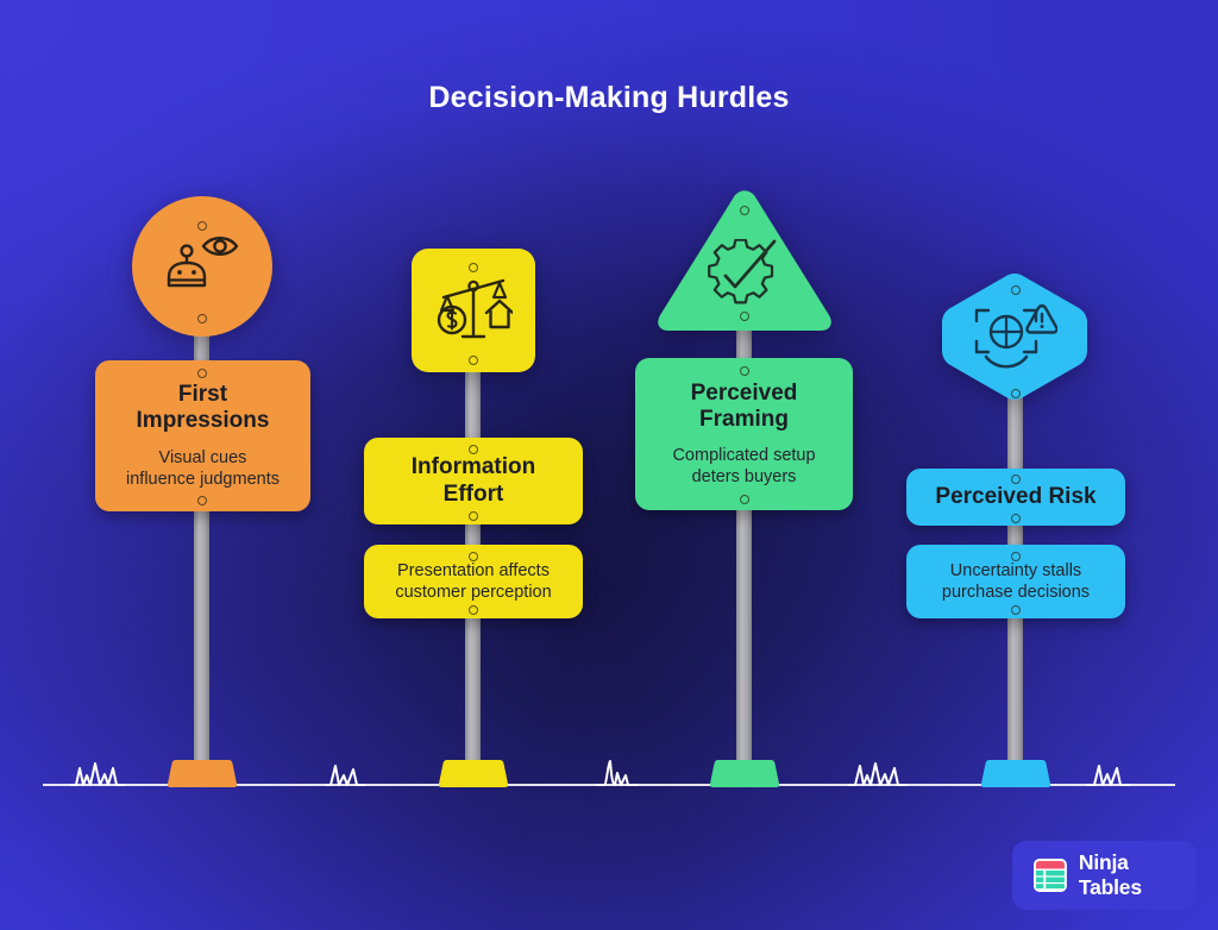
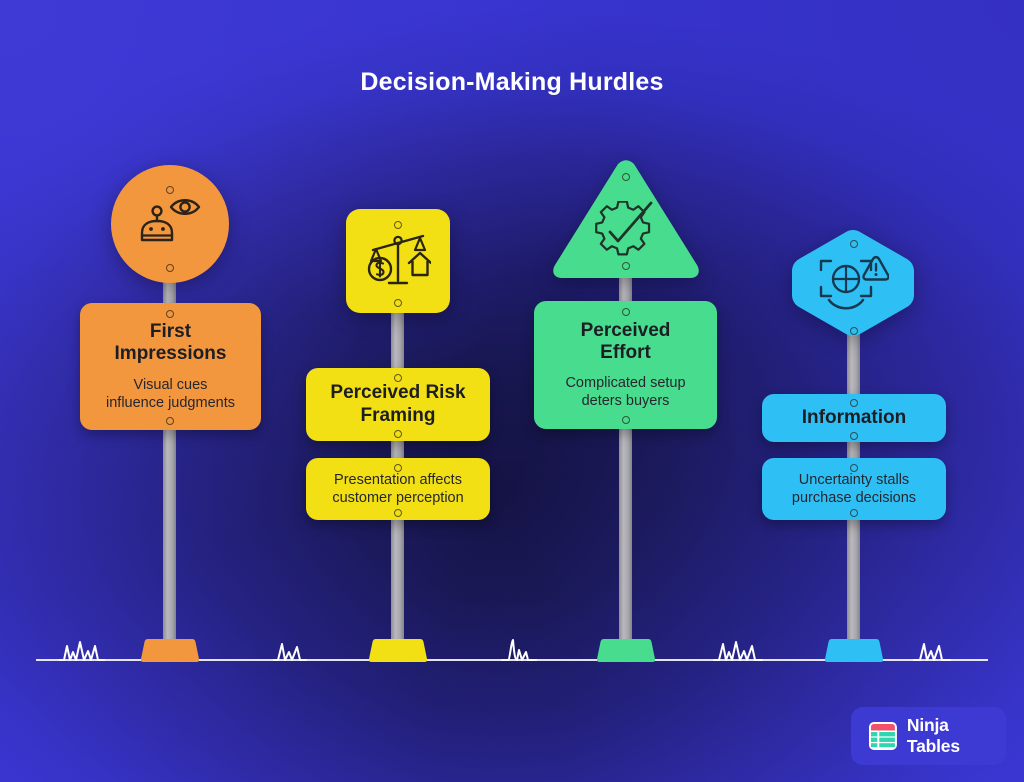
  Decision-Making Hurdles
  First
  Impressions
  Visual cues
  influence judgments
- Information
+ Perceived Risk
- Effort
+ Framing
  Presentation affects
  customer perception
  Perceived
- Framing
+ Effort
  Complicated setup
  deters buyers
- Perceived Risk
+ Information
  Uncertainty stalls
  purchase decisions
  Ninja Tables
